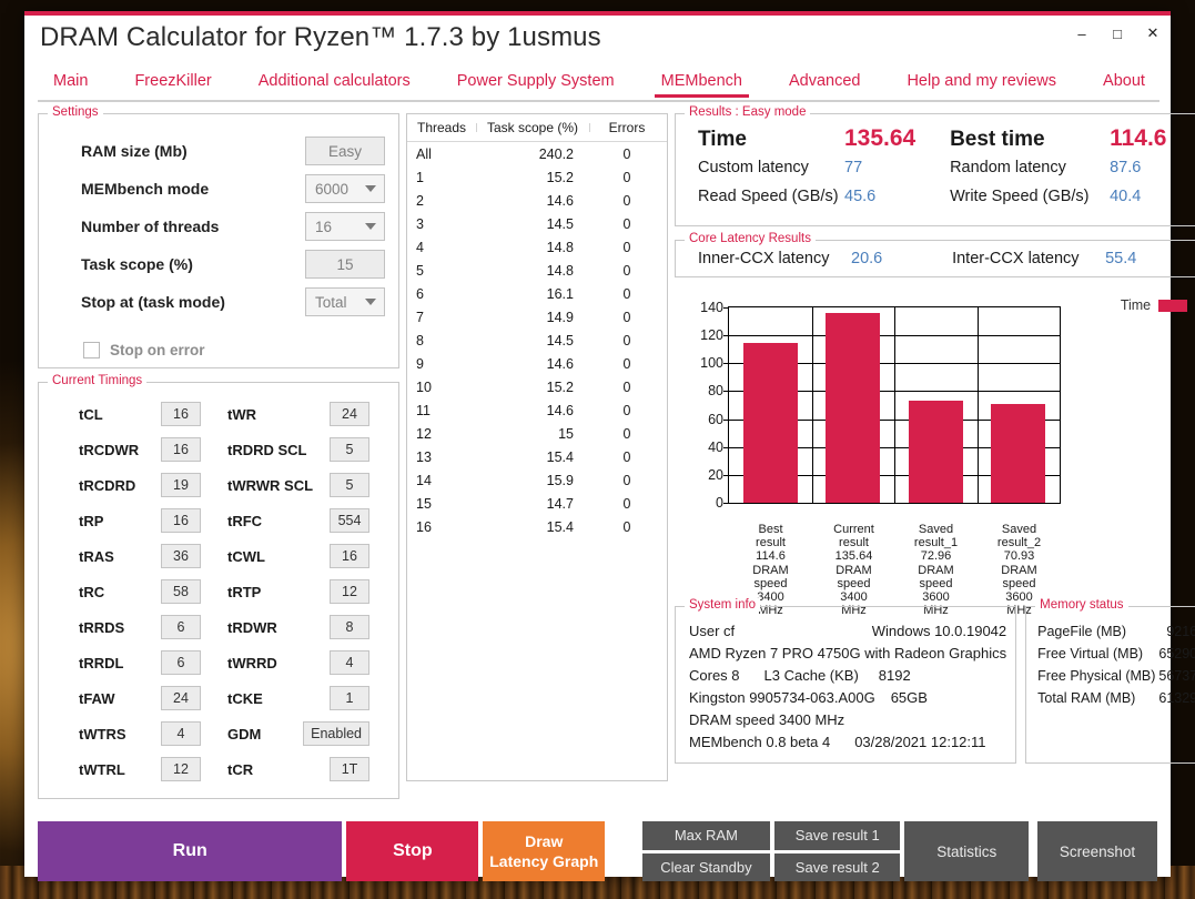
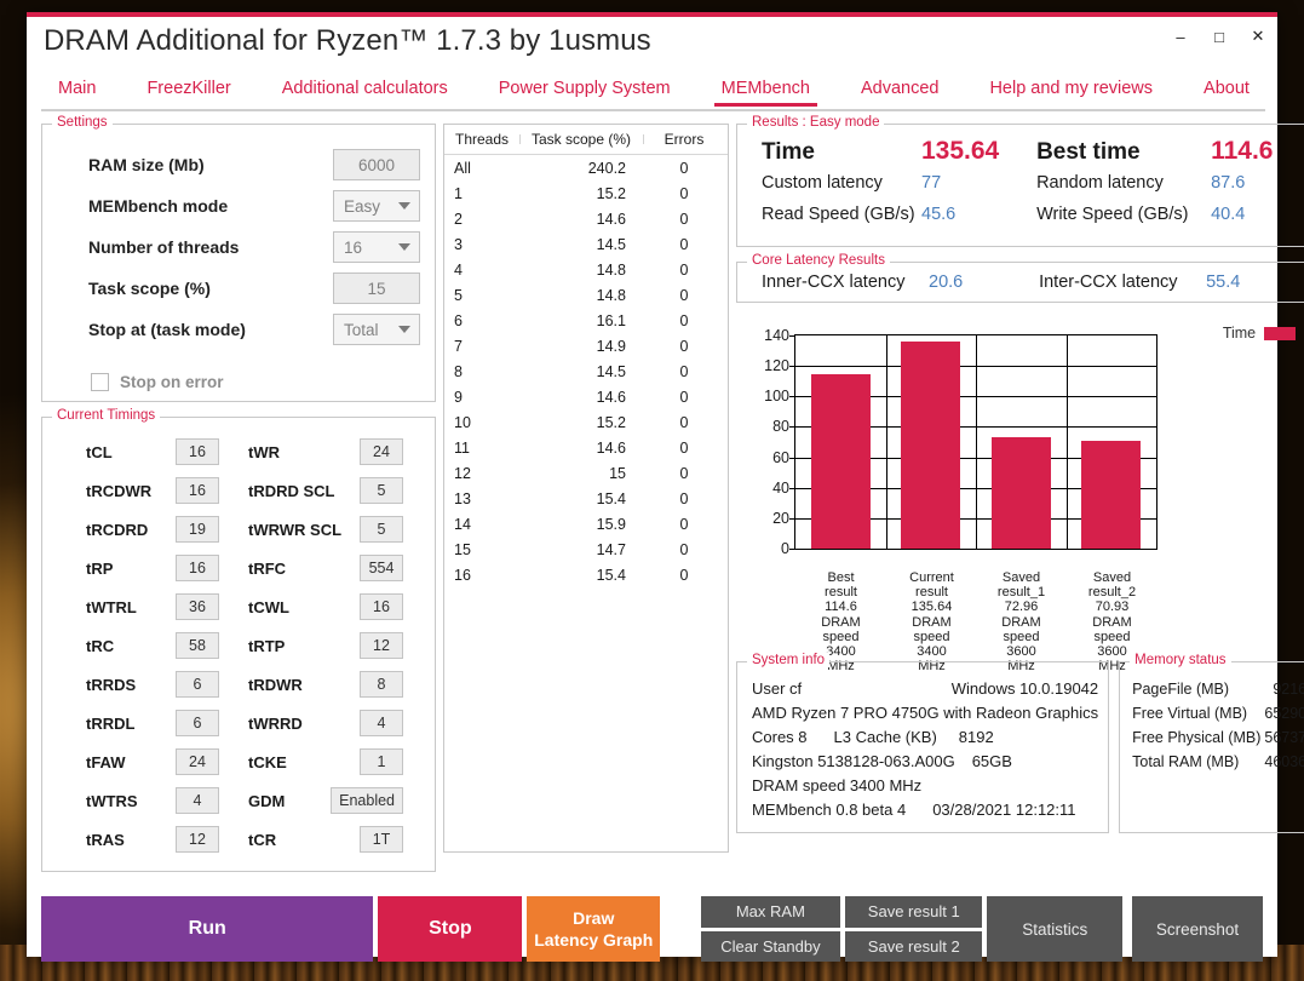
- DRAM Calculator for Ryzen™ 1.7.3 by 1usmus
+ DRAM Additional for Ryzen™ 1.7.3 by 1usmus
  –
  □
  ✕
  Main
  FreezKiller
  Additional calculators
  Power Supply System
  MEMbench
  Advanced
  Help and my reviews
  About
  Settings
  RAM size (Mb)
- Easy
+ 6000
  MEMbench mode
- 6000
+ Easy
  Number of threads
  16
  Task scope (%)
  15
  Stop at (task mode)
  Total
  Stop on error
  Current Timings
  tCL
  16
  tWR
  24
  tRCDWR
  16
  tRDRD SCL
  5
  tRCDRD
  19
  tWRWR SCL
  5
  tRP
  16
  tRFC
  554
- tRAS
+ tWTRL
  36
  tCWL
  16
  tRC
  58
  tRTP
  12
  tRRDS
  6
  tRDWR
  8
  tRRDL
  6
  tWRRD
  4
  tFAW
  24
  tCKE
  1
  tWTRS
  4
  GDM
  Enabled
- tWTRL
+ tRAS
  12
  tCR
  1T
  Threads
  Task scope (%)
  Errors
  All
  240.2
  0
  1
  15.2
  0
  2
  14.6
  0
  3
  14.5
  0
  4
  14.8
  0
  5
  14.8
  0
  6
  16.1
  0
  7
  14.9
  0
  8
  14.5
  0
  9
  14.6
  0
  10
  15.2
  0
  11
  14.6
  0
  12
  15
  0
  13
  15.4
  0
  14
  15.9
  0
  15
  14.7
  0
  16
  15.4
  0
  Results : Easy mode
  Time
  135.64
  Custom latency
  77
  Read Speed (GB/s)
  45.6
  Best time
  114.6
  Random latency
  87.6
  Write Speed (GB/s)
  40.4
  Core Latency Results
  Inner-CCX latency
  20.6
  Inter-CCX latency
  55.4
  Time
  0
  20
  40
  60
  80
  100
  120
  140
  Best
  result
  114.6
  DRAM
  speed
  3400
  MHz
  Current
  result
  135.64
  DRAM
  speed
  3400
  MHz
  Saved
  result_1
  72.96
  DRAM
  speed
  3600
  MHz
  Saved
  result_2
  70.93
  DRAM
  speed
  3600
  MHz
  System info
  User cf
  Windows 10.0.19042
  AMD Ryzen 7 PRO 4750G with Radeon Graphics
  Cores 8
  L3 Cache (KB)
  8192
- Kingston 9905734-063.A00G
+ Kingston 5138128-063.A00G
  65GB
  DRAM speed 3400 MHz
  MEMbench 0.8 beta 4
  03/28/2021 12:12:11
  Memory status
  PageFile (MB)
  9216
  Free Virtual (MB)
  65290
  Free Physical (MB)
  56737
  Total RAM (MB)
- 61329
+ 46036
  Run
  Stop
  Draw
  Latency Graph
  Max RAM
  Clear Standby
  Save result 1
  Save result 2
  Statistics
  Screenshot
